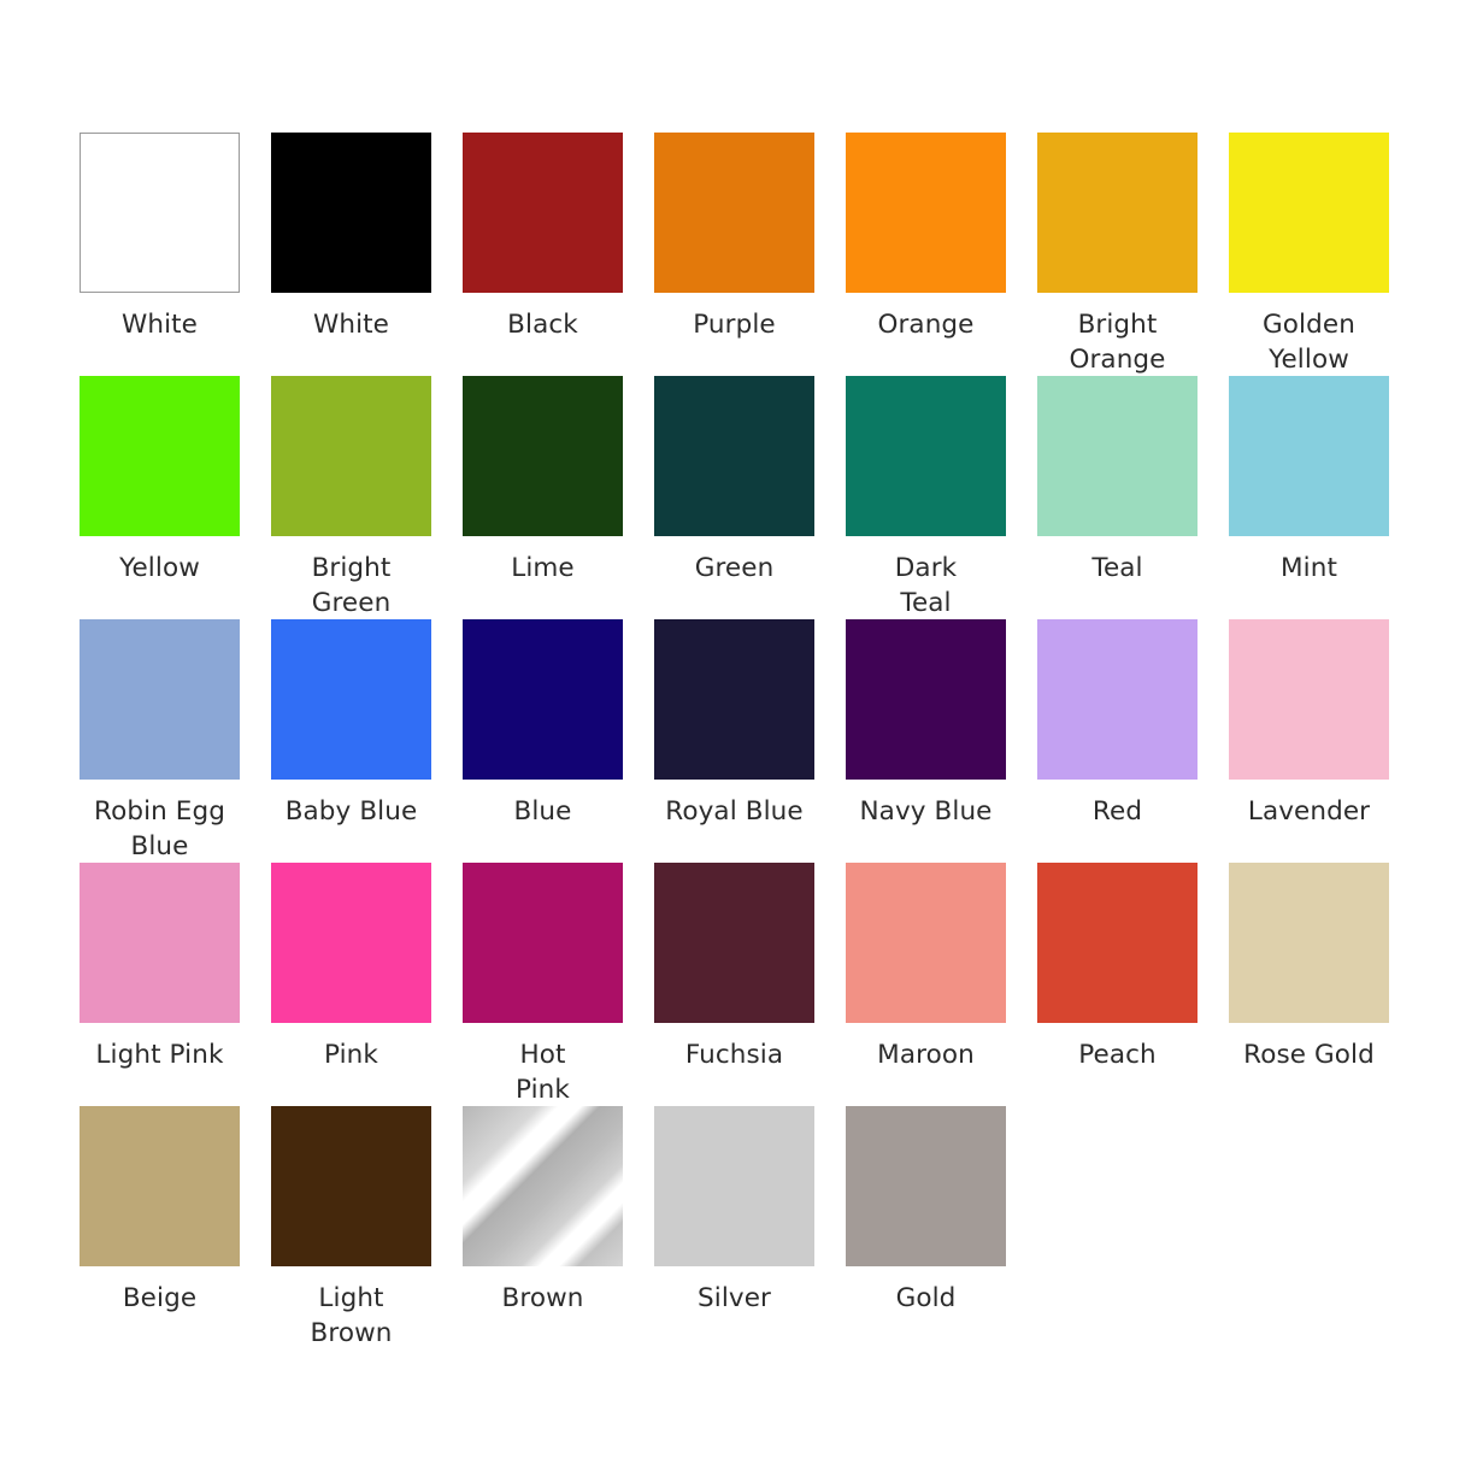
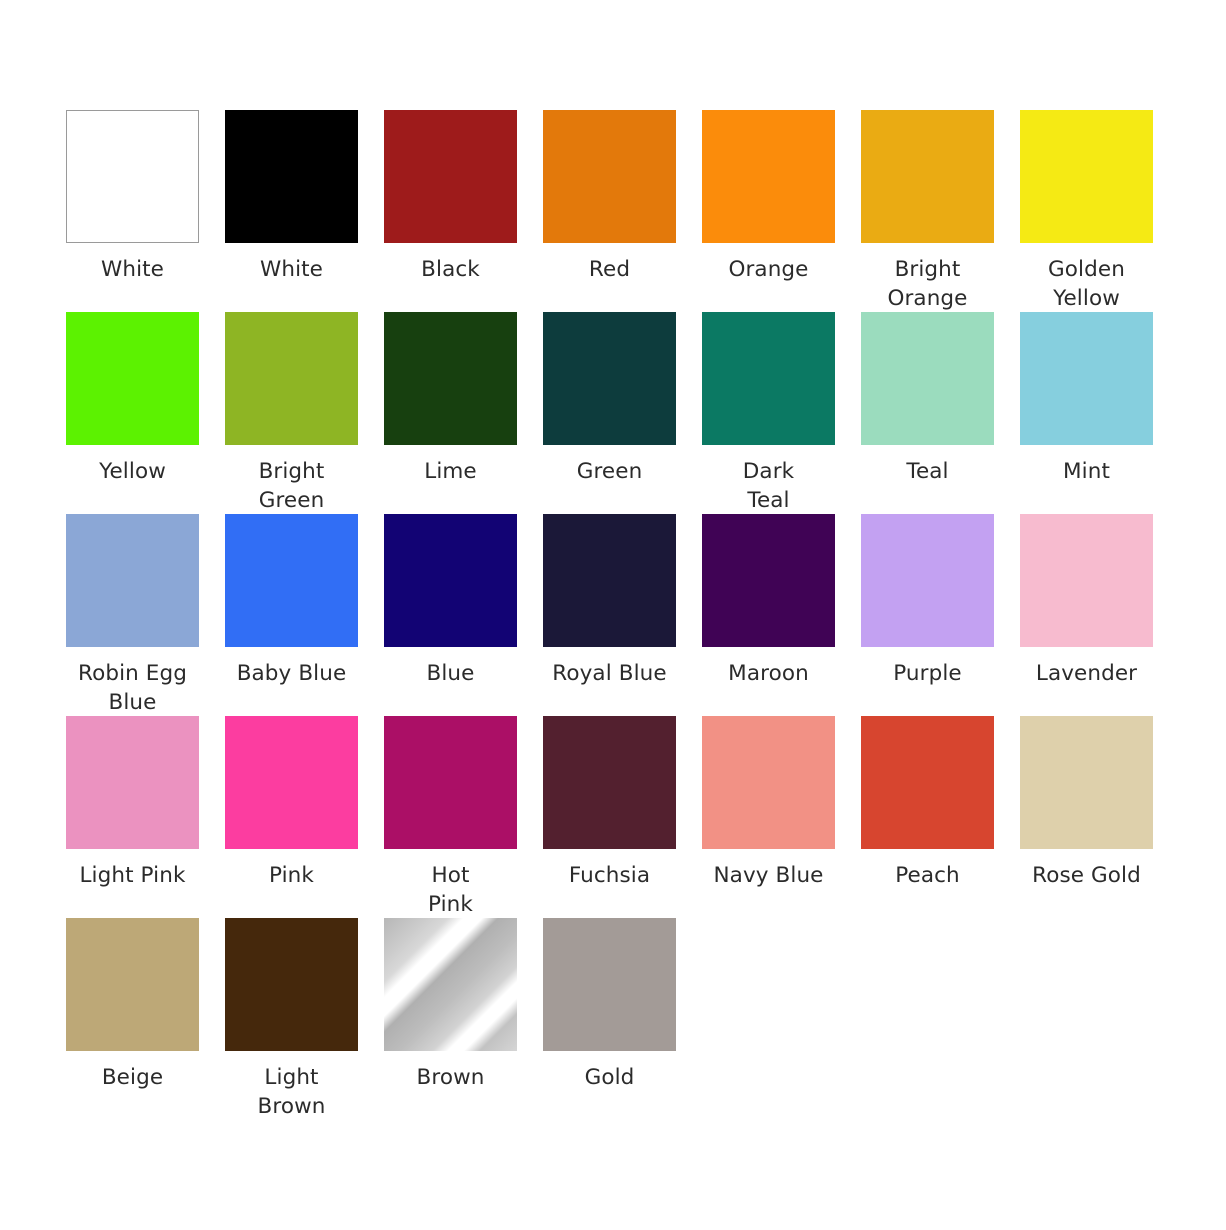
  White
  White
  Black
- Purple
+ Red
  Orange
  Bright
  Orange
  Golden
  Yellow
  Yellow
  Bright
  Green
  Lime
  Green
  Dark
  Teal
  Teal
  Mint
  Robin Egg
  Blue
  Baby Blue
  Blue
  Royal Blue
- Navy Blue
+ Maroon
- Red
+ Purple
  Lavender
  Light Pink
  Pink
  Hot
  Pink
  Fuchsia
- Maroon
+ Navy Blue
  Peach
  Rose Gold
  Beige
  Light
  Brown
  Brown
- Silver
  Gold
